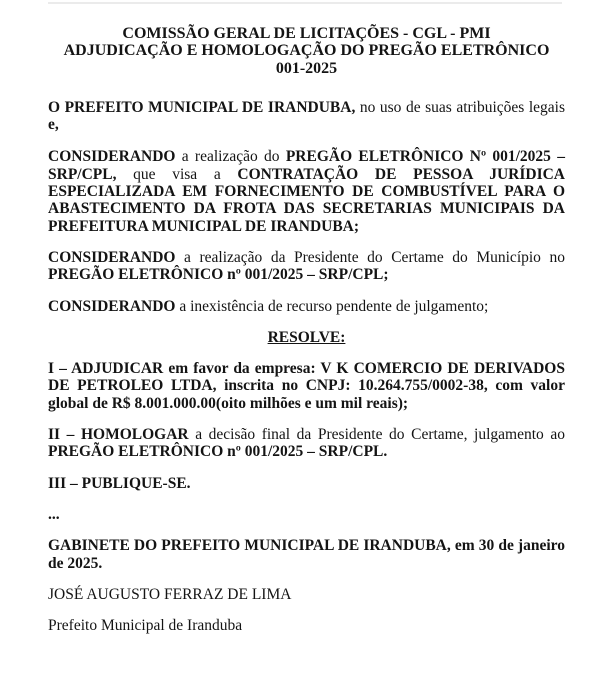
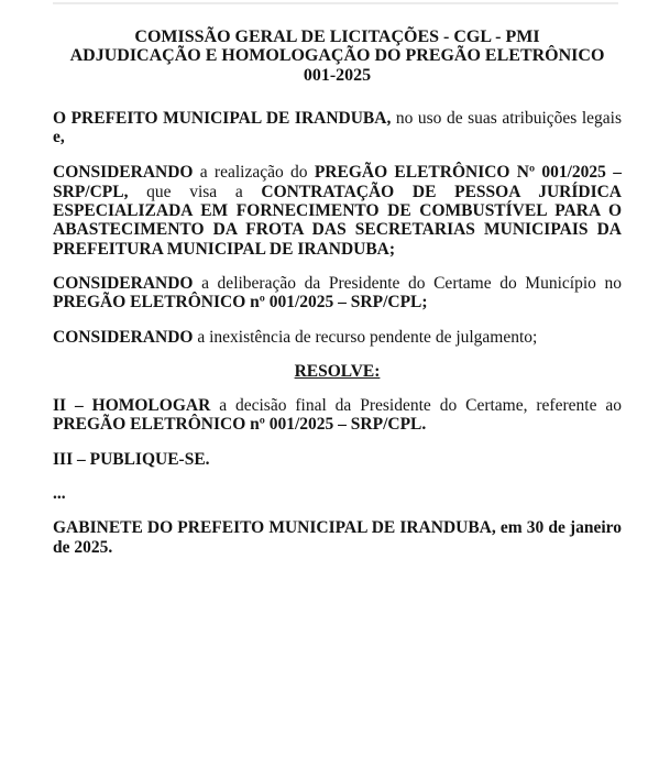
  COMISSÃO GERAL DE LICITAÇÕES - CGL - PMI
  ADJUDICAÇÃO E HOMOLOGAÇÃO DO PREGÃO ELETRÔNICO
  001-2025
  O PREFEITO MUNICIPAL DE IRANDUBA, no uso de suas atribuições legais e,
  CONSIDERANDO a realização do PREGÃO ELETRÔNICO Nº 001/2025 – SRP/CPL, que visa a CONTRATAÇÃO DE PESSOA JURÍDICA ESPECIALIZADA EM FORNECIMENTO DE COMBUSTÍVEL PARA O ABASTECIMENTO DA FROTA DAS SECRETARIAS MUNICIPAIS DA PREFEITURA MUNICIPAL DE IRANDUBA;
- CONSIDERANDO a realização da Presidente do Certame do Município no PREGÃO ELETRÔNICO nº 001/2025 – SRP/CPL;
+ CONSIDERANDO a deliberação da Presidente do Certame do Município no PREGÃO ELETRÔNICO nº 001/2025 – SRP/CPL;
  CONSIDERANDO a inexistência de recurso pendente de julgamento;
  RESOLVE:
- I – ADJUDICAR em favor da empresa: V K COMERCIO DE DERIVADOS DE PETROLEO LTDA, inscrita no CNPJ: 10.264.755/0002-38, com valor global de R$ 8.001.000.00(oito milhões e um mil reais);
- II – HOMOLOGAR a decisão final da Presidente do Certame, julgamento ao PREGÃO ELETRÔNICO nº 001/2025 – SRP/CPL.
+ II – HOMOLOGAR a decisão final da Presidente do Certame, referente ao PREGÃO ELETRÔNICO nº 001/2025 – SRP/CPL.
  III – PUBLIQUE-SE.
  ...
  GABINETE DO PREFEITO MUNICIPAL DE IRANDUBA, em 30 de janeiro de 2025.
- JOSÉ AUGUSTO FERRAZ DE LIMA
- Prefeito Municipal de Iranduba
